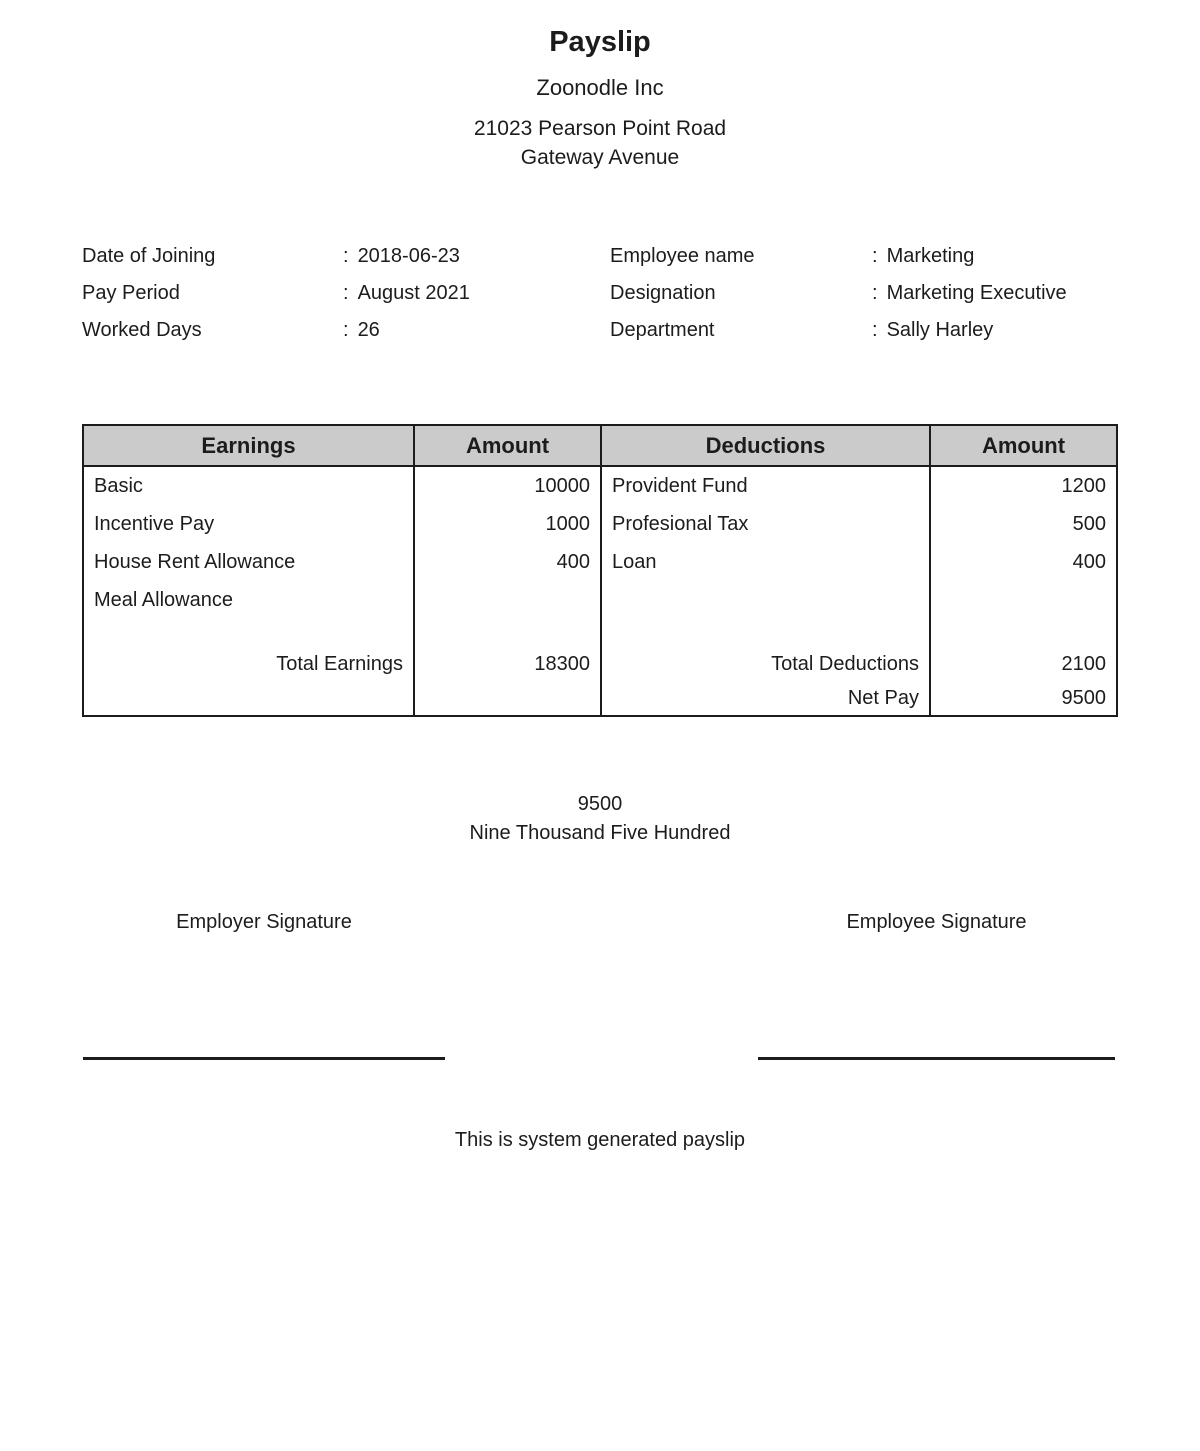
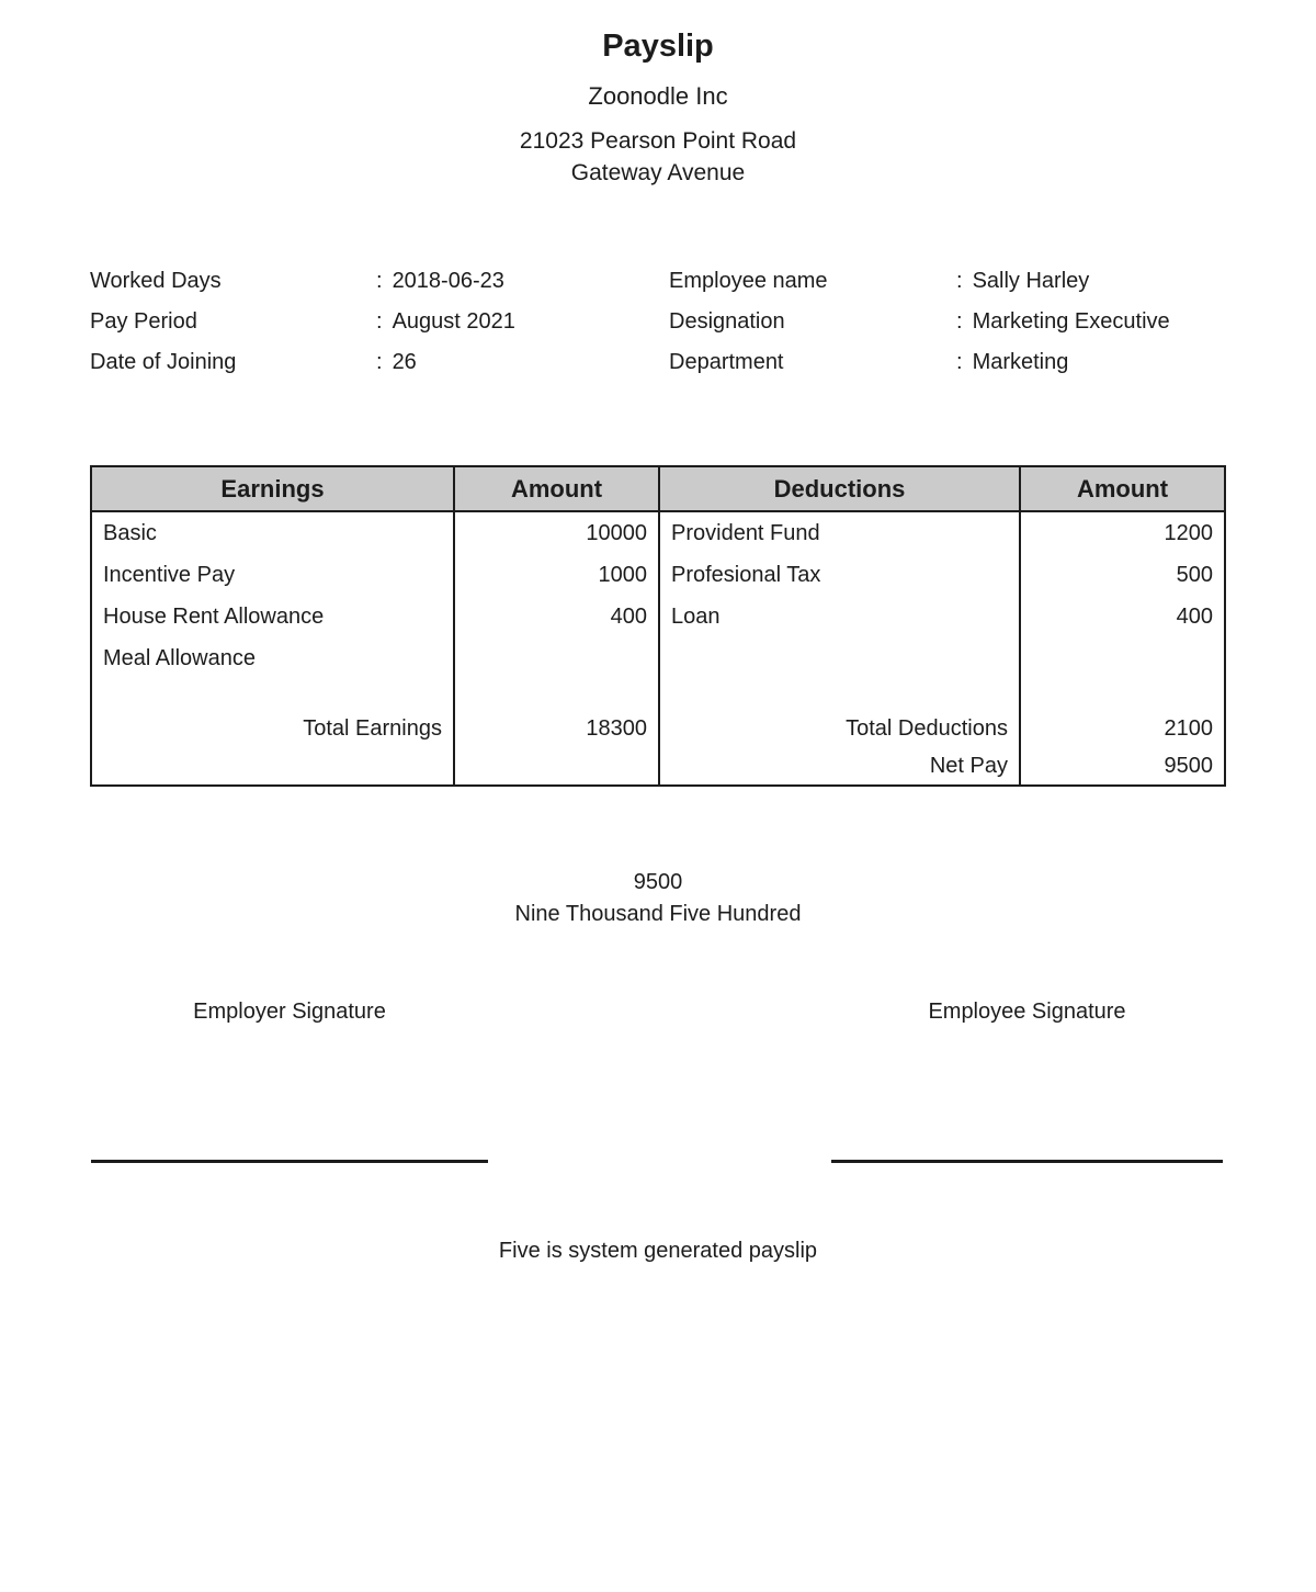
  Payslip
  Zoonodle Inc
  21023 Pearson Point Road
  Gateway Avenue
- Date of Joining
+ Worked Days
  :
  2018-06-23
  Pay Period
  :
  August 2021
- Worked Days
+ Date of Joining
  :
  26
  Employee name
  :
- Marketing
+ Sally Harley
  Designation
  :
  Marketing Executive
  Department
  :
- Sally Harley
+ Marketing
  Earnings
  Amount
  Deductions
  Amount
  Basic
  Incentive Pay
  House Rent Allowance
  Meal Allowance
  Total Earnings
  10000
  1000
  400
  18300
  Provident Fund
  Profesional Tax
  Loan
  Total Deductions
  Net Pay
  1200
  500
  400
  2100
  9500
  9500
  Nine Thousand Five Hundred
  Employer Signature
  Employee Signature
- This is system generated payslip
+ Five is system generated payslip
